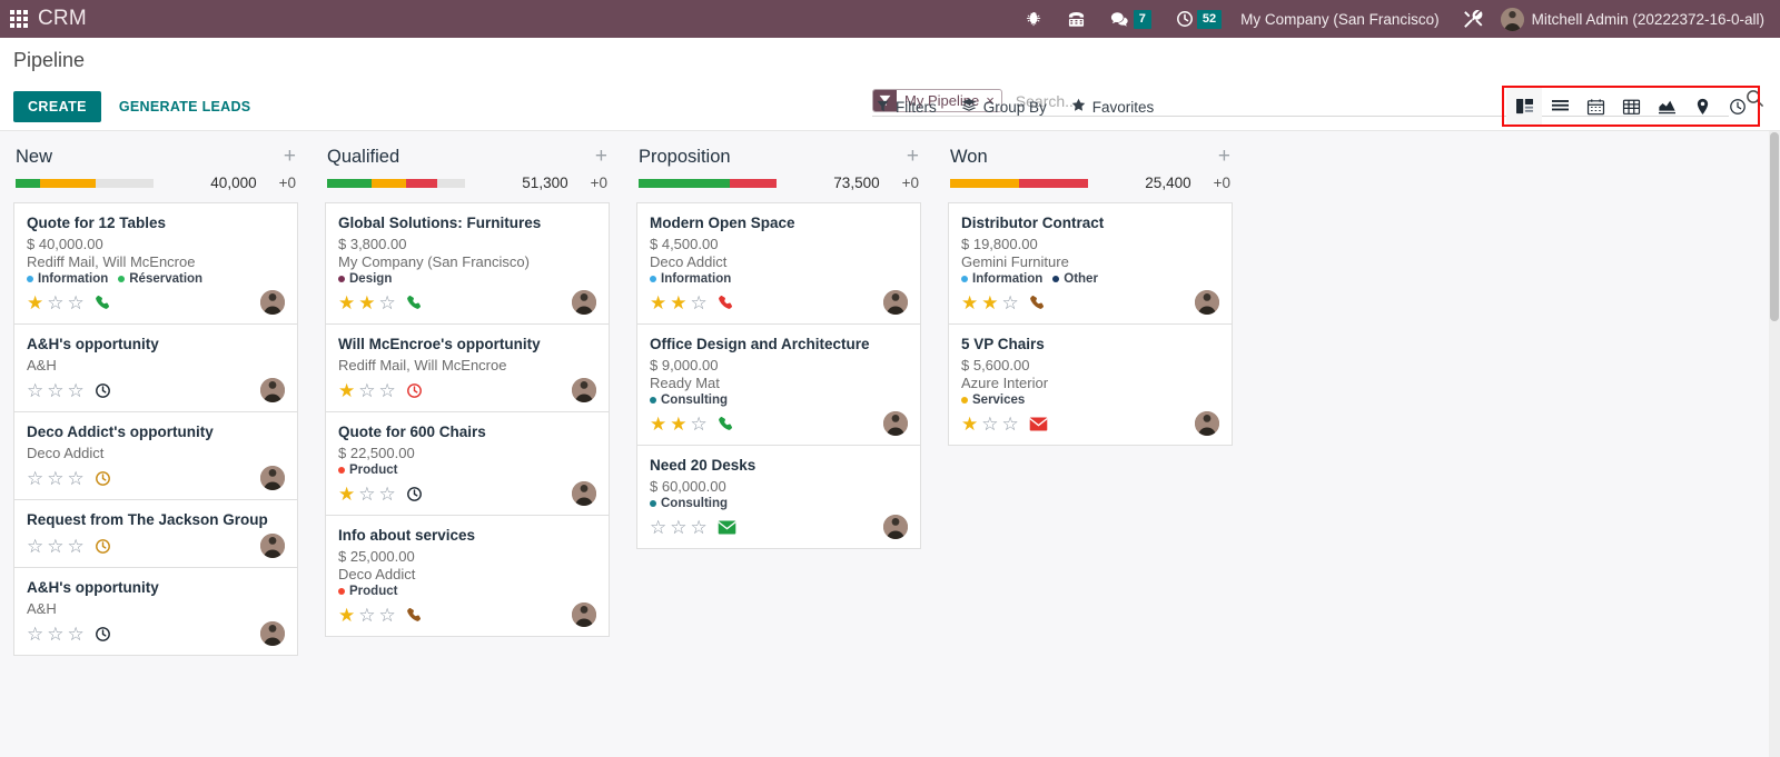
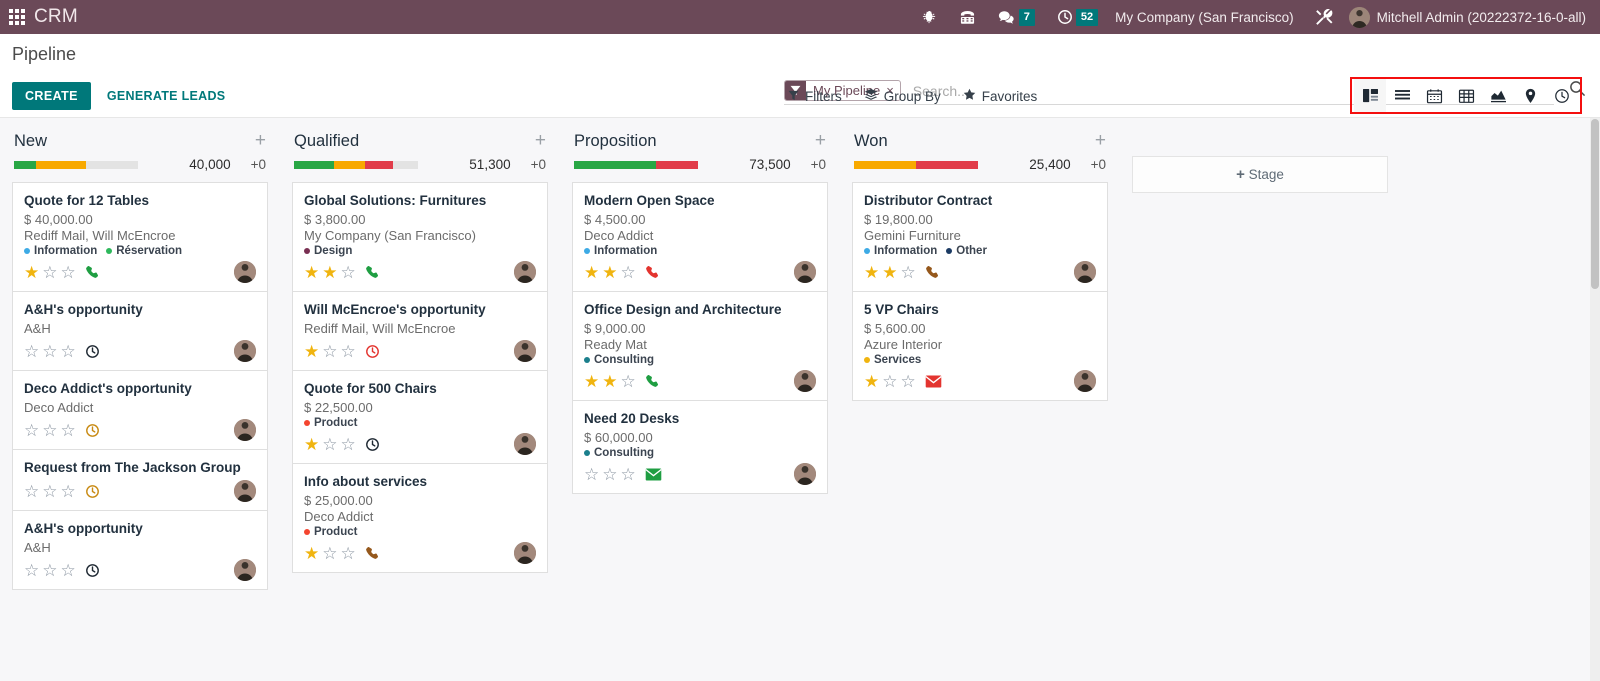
  CRM
  7
  52
  My Company (San Francisco)
  Mitchell Admin (20222372-16-0-all)
  Pipeline
  My Pipelie
  ×
  Search...
  CREATE
  GENERATE LEADS
  Filters
  Group By
  Favorites
  New
  +
  40,000
  +0
  Quote for 12 Tables
  $ 40,000.00
  Rediff Mail, Will McEncroe
  Information
  Réservation
  ★
  ☆
  ☆
  A&H's opportunity
  A&H
  ☆
  ☆
  ☆
  Deco Addict's opportunity
  Deco Addict
  ☆
  ☆
  ☆
  Request from The Jackson Group
  ☆
  ☆
  ☆
  A&H's opportunity
  A&H
  ☆
  ☆
  ☆
  Qualified
  +
  51,300
  +0
  Global Solutions: Furnitures
  $ 3,800.00
  My Company (San Francisco)
  Design
  ★
  ★
  ☆
  Will McEncroe's opportunity
  Rediff Mail, Will McEncroe
  ★
  ☆
  ☆
- Quote for 600 Chairs
+ Quote for 500 Chairs
  $ 22,500.00
  Product
  ★
  ☆
  ☆
  Info about services
  $ 25,000.00
  Deco Addict
  Product
  ★
  ☆
  ☆
  Proposition
  +
  73,500
  +0
  Modern Open Space
  $ 4,500.00
  Deco Addict
  Information
  ★
  ★
  ☆
  Office Design and Architecture
  $ 9,000.00
  Ready Mat
  Consulting
  ★
  ★
  ☆
  Need 20 Desks
  $ 60,000.00
  Consulting
  ☆
  ☆
  ☆
  Won
  +
  25,400
  +0
  Distributor Contract
  $ 19,800.00
  Gemini Furniture
  Information
  Other
  ★
  ★
  ☆
  5 VP Chairs
  $ 5,600.00
  Azure Interior
  Services
  ★
  ☆
  ☆
+ + Stage
